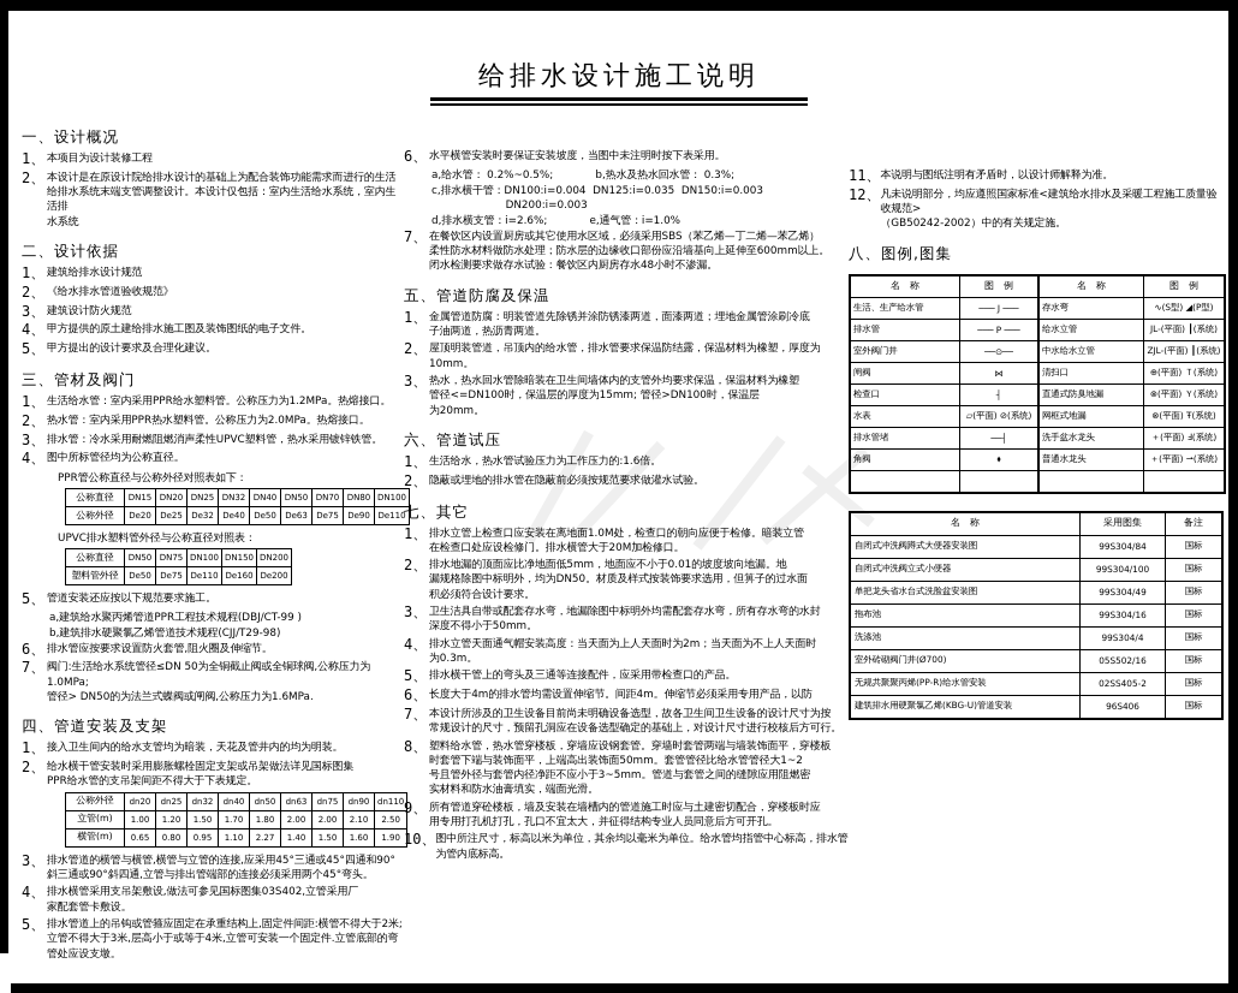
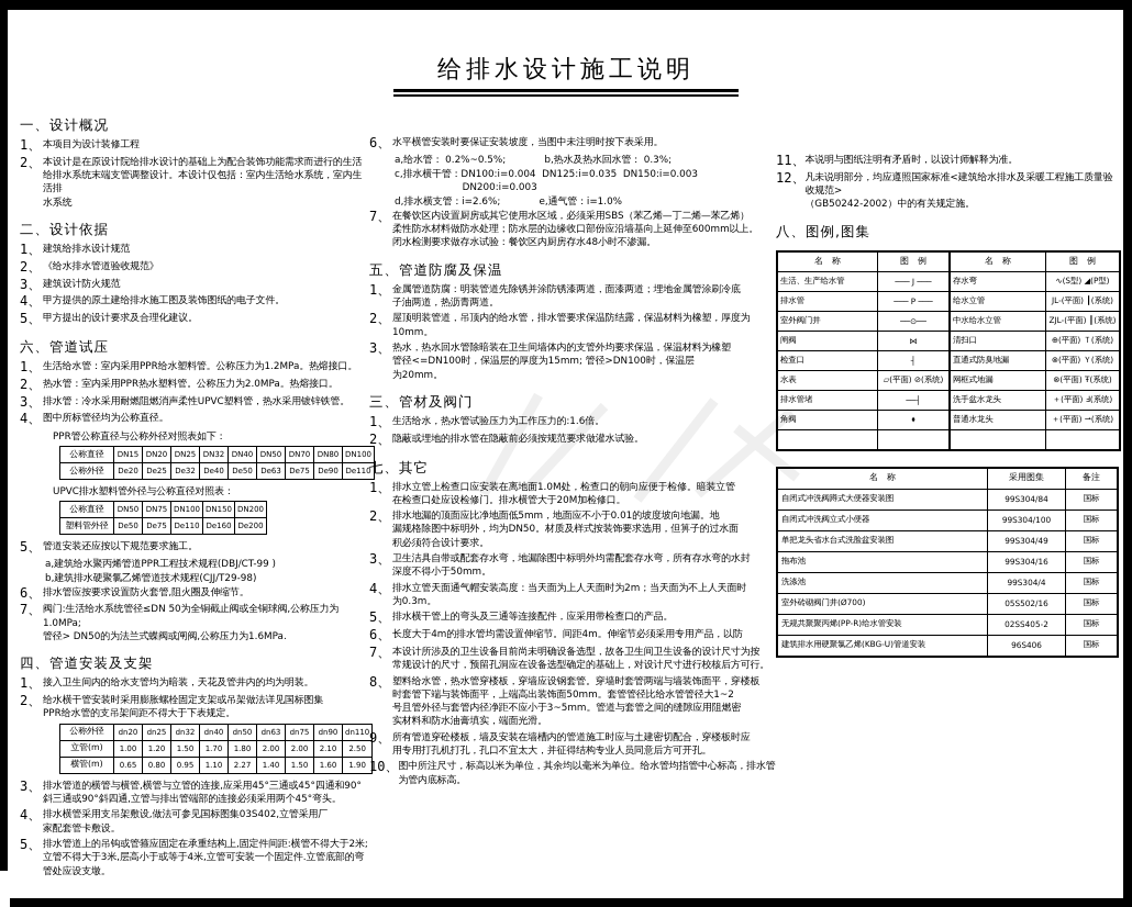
  给排水设计施工说明
  一、设计概况
  1、
  本项目为设计装修工程
  2、
  本设计是在原设计院给排水设计的基础上为配合装饰功能需求而进行的生活
  给排水系统末端支管调整设计。本设计仅包括：室内生活给水系统，室内生活排
  水系统
  二、设计依据
  1、
  建筑给排水设计规范
  2、
  《给水排水管道验收规范》
  3、
  建筑设计防火规范
  4、
  甲方提供的原土建给排水施工图及装饰图纸的电子文件。
  5、
  甲方提出的设计要求及合理化建议。
- 三、管材及阀门
+ 六、管道试压
  1、
  生活给水管：室内采用PPR给水塑料管。公称压力为1.2MPa。热熔接口。
  2、
  热水管：室内采用PPR热水塑料管。公称压力为2.0MPa。热熔接口。
  3、
  排水管：冷水采用耐燃阻燃消声柔性UPVC塑料管，热水采用镀锌铁管。
  4、
  图中所标管径均为公称直径。
  PPR管公称直径与公称外径对照表如下：
  公称直径	DN15	DN20	DN25	DN32	DN40	DN50	DN70	DN80	DN100
  公称外径	De20	De25	De32	De40	De50	De63	De75	De90	De110
  UPVC排水塑料管外径与公称直径对照表：
  公称直径	DN50	DN75	DN100	DN150	DN200
  塑料管外径	De50	De75	De110	De160	De200
  5、
  管道安装还应按以下规范要求施工。
  a,建筑给水聚丙烯管道PPR工程技术规程(DBJ/CT-99 )
  b,建筑排水硬聚氯乙烯管道技术规程(CJJ/T29-98)
  6、
  排水管应按要求设置防火套管,阻火圈及伸缩节。
  7、
  阀门:生活给水系统管径≤DN 50为全铜截止阀或全铜球阀,公称压力为1.0MPa;
  管径> DN50的为法兰式蝶阀或闸阀,公称压力为1.6MPa.
  四、管道安装及支架
  1、
  接入卫生间内的给水支管均为暗装，天花及管井内的均为明装。
  2、
  给水横干管安装时采用膨胀螺栓固定支架或吊架做法详见国标图集
  PPR给水管的支吊架间距不得大于下表规定。
  公称外径	dn20	dn25	dn32	dn40	dn50	dn63	dn75	dn90	dn110
  立管(m)	1.00	1.20	1.50	1.70	1.80	2.00	2.00	2.10	2.50
  横管(m)	0.65	0.80	0.95	1.10	2.27	1.40	1.50	1.60	1.90
  3、
  排水管道的横管与横管,横管与立管的连接,应采用45°三通或45°四通和90°
  斜三通或90°斜四通,立管与排出管端部的连接必须采用两个45°弯头。
  4、
  排水横管采用支吊架敷设,做法可参见国标图集03S402,立管采用厂
  家配套管卡敷设。
  5、
  排水管道上的吊钩或管箍应固定在承重结构上,固定件间距:横管不得大于2米;
  立管不得大于3米,层高小于或等于4米,立管可安装一个固定件.立管底部的弯
  管处应设支墩。
  6、
  水平横管安装时要保证安装坡度，当图中未注明时按下表采用。
  a,给水管： 0.2%~0.5%; b,热水及热水回水管： 0.3%;
  c,排水横干管：DN100:i=0.004 DN125:i=0.035 DN150:i=0.003
  DN200:i=0.003
  d,排水横支管：i=2.6%; e,通气管：i=1.0%
  7、
  在餐饮区内设置厨房或其它使用水区域，必须采用SBS（苯乙烯—丁二烯—苯乙烯）
  柔性防水材料做防水处理；防水层的边缘收口部份应沿墙基向上延伸至600mm以上。
  闭水检测要求做存水试验：餐饮区内厨房存水48小时不渗漏。
  五、管道防腐及保温
  1、
  金属管道防腐：明装管道先除锈并涂防锈漆两道，面漆两道；埋地金属管涂刷冷底
  子油两道，热沥青两道。
  2、
  屋顶明装管道，吊顶内的给水管，排水管要求保温防结露，保温材料为橡塑，厚度为
  10mm。
  3、
  热水，热水回水管除暗装在卫生间墙体内的支管外均要求保温，保温材料为橡塑
  管径<=DN100时，保温层的厚度为15mm; 管径>DN100时，保温层
  为20mm。
- 六、管道试压
+ 三、管材及阀门
  1、
  生活给水，热水管试验压力为工作压力的:1.6倍。
  2、
  隐蔽或埋地的排水管在隐蔽前必须按规范要求做灌水试验。
  七、其它
  1、
  排水立管上检查口应安装在离地面1.0M处，检查口的朝向应便于检修。暗装立管
  在检查口处应设检修门。排水横管大于20M加检修口。
  2、
  排水地漏的顶面应比净地面低5mm，地面应不小于0.01的坡度坡向地漏。地
  漏规格除图中标明外，均为DN50。材质及样式按装饰要求选用，但箅子的过水面
  积必须符合设计要求。
  3、
  卫生洁具自带或配套存水弯，地漏除图中标明外均需配套存水弯，所有存水弯的水封
  深度不得小于50mm。
  4、
  排水立管天面通气帽安装高度：当天面为上人天面时为2m；当天面为不上人天面时
  为0.3m。
  5、
  排水横干管上的弯头及三通等连接配件，应采用带检查口的产品。
  6、
  长度大于4m的排水管均需设置伸缩节。间距4m。伸缩节必须采用专用产品，以防
  7、
  本设计所涉及的卫生设备目前尚未明确设备选型，故各卫生间卫生设备的设计尺寸为按
  常规设计的尺寸，预留孔洞应在设备选型确定的基础上，对设计尺寸进行校核后方可行。
  8、
  塑料给水管，热水管穿楼板，穿墙应设钢套管。穿墙时套管两端与墙装饰面平，穿楼板
  时套管下端与装饰面平，上端高出装饰面50mm。套管管径比给水管管径大1~2
  号且管外径与套管内径净距不应小于3~5mm。管道与套管之间的缝隙应用阻燃密
  实材料和防水油膏填实，端面光滑。
  9、
  所有管道穿砼楼板，墙及安装在墙槽内的管道施工时应与土建密切配合，穿楼板时应
  用专用打孔机打孔，孔口不宜太大，并征得结构专业人员同意后方可开孔。
  10、
  图中所注尺寸，标高以米为单位，其余均以毫米为单位。给水管均指管中心标高，排水管
  为管内底标高。
  11、
  本说明与图纸注明有矛盾时，以设计师解释为准。
  12、
  凡未说明部分，均应遵照国家标准<建筑给水排水及采暖工程施工质量验收规范>
  （GB50242-2002）中的有关规定施。
  八、图例,图集
  名 称	图 例	名 称	图 例
  生活、生产给水管	─── J ───	存水弯	∿(S型) ◢(P型)
  排水管	─── P ───	给水立管	JL-(平面) ┃(系统)
  室外阀门井	──⊙──	中水给水立管	ZJL-(平面) ┃(系统)
  闸阀	⋈	清扫口	⊕(平面) Ｔ(系统)
  检查口	┤	直通式防臭地漏	⊗(平面) Ｙ(系统)
  水表	▱(平面) ⊘(系统)	网框式地漏	⊗(平面) Ŧ(系统)
  排水管堵	──┤	洗手盆水龙头	＋(平面) Ⅎ(系统)
  角阀	⬧	普通水龙头	＋(平面) ⇀(系统)
  名 称	采用图集	备注
  自闭式冲洗阀蹲式大便器安装图	99S304/84	国标
  自闭式冲洗阀立式小便器	99S304/100	国标
  单把龙头省水台式洗脸盆安装图	99S304/49	国标
  拖布池	99S304/16	国标
  洗涤池	99S304/4	国标
  室外砖砌阀门井(Ø700)	05S502/16	国标
  无规共聚聚丙烯(PP-R)给水管安装	02SS405-2	国标
  建筑排水用硬聚氯乙烯(KBG-U)管道安装	96S406	国标
